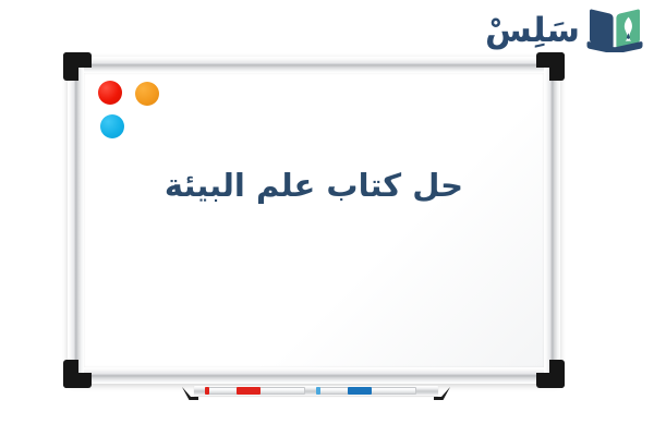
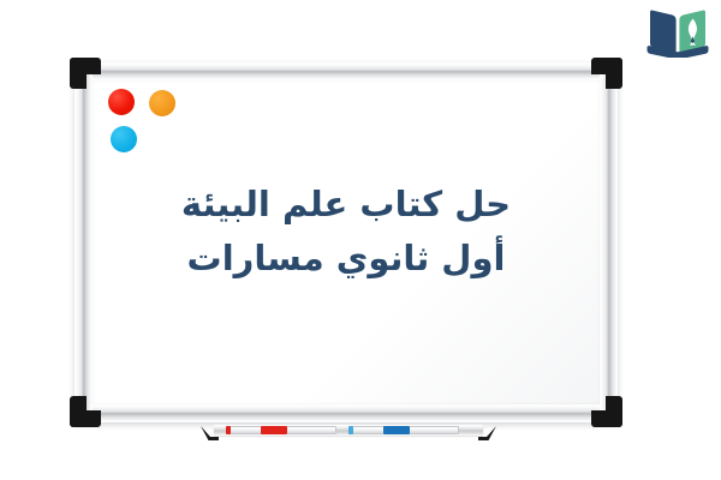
- سَلِسْ
  حل كتاب علم البيئة
+ أول ثانوي مسارات
